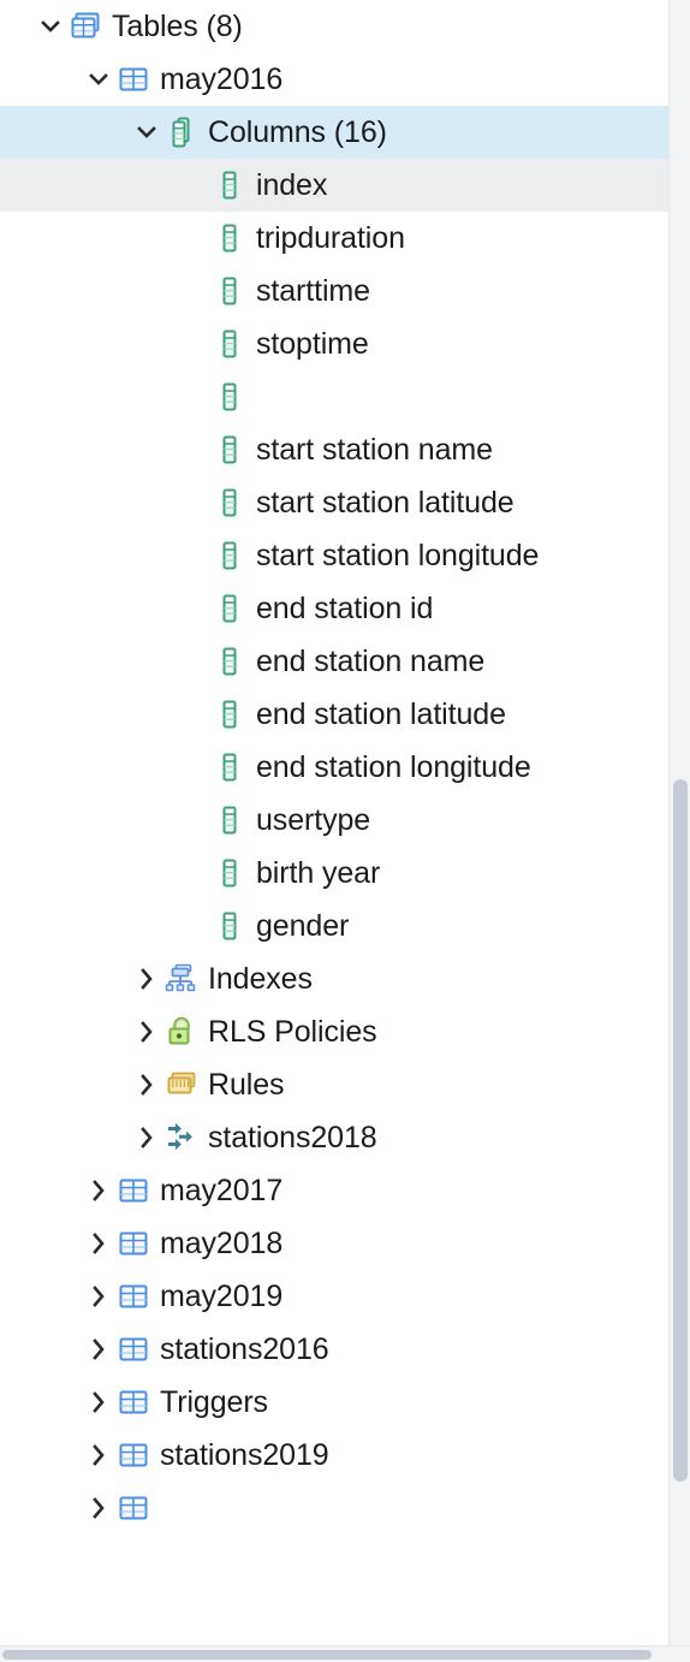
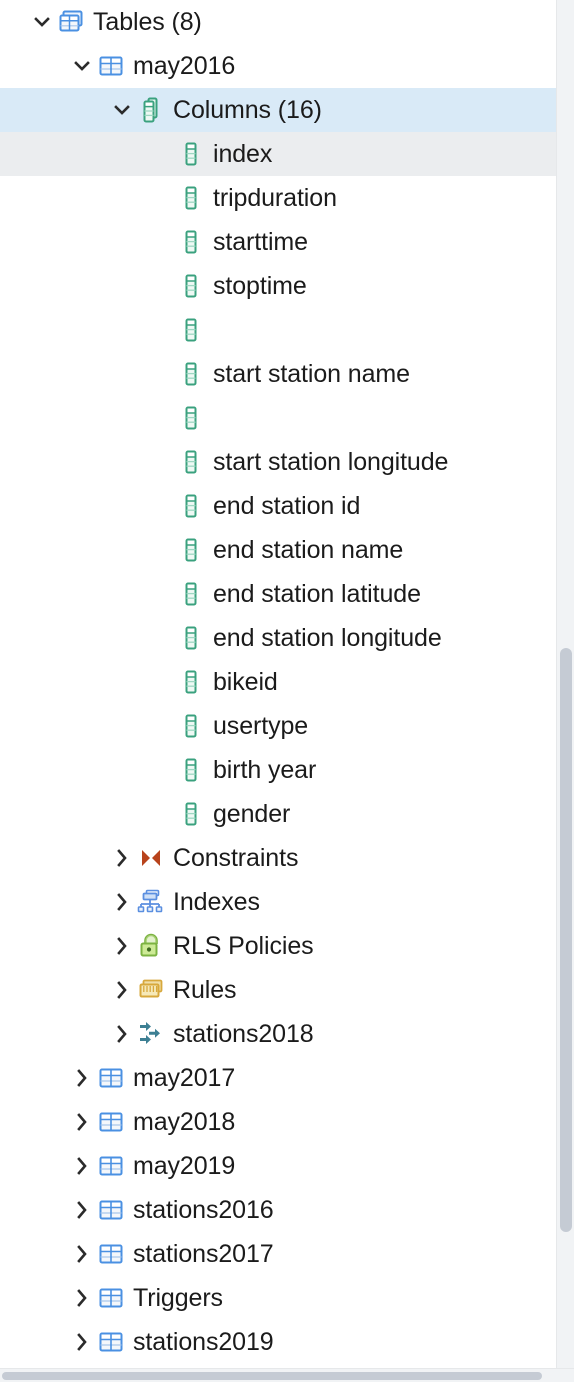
  Tables (8)
  may2016
  Columns (16)
  index
  tripduration
  starttime
  stoptime
  start station name
- start station latitude
  start station longitude
  end station id
  end station name
  end station latitude
  end station longitude
+ bikeid
  usertype
  birth year
  gender
+ Constraints
  Indexes
  RLS Policies
  Rules
  stations2018
  may2017
  may2018
  may2019
  stations2016
+ stations2017
  Triggers
  stations2019
